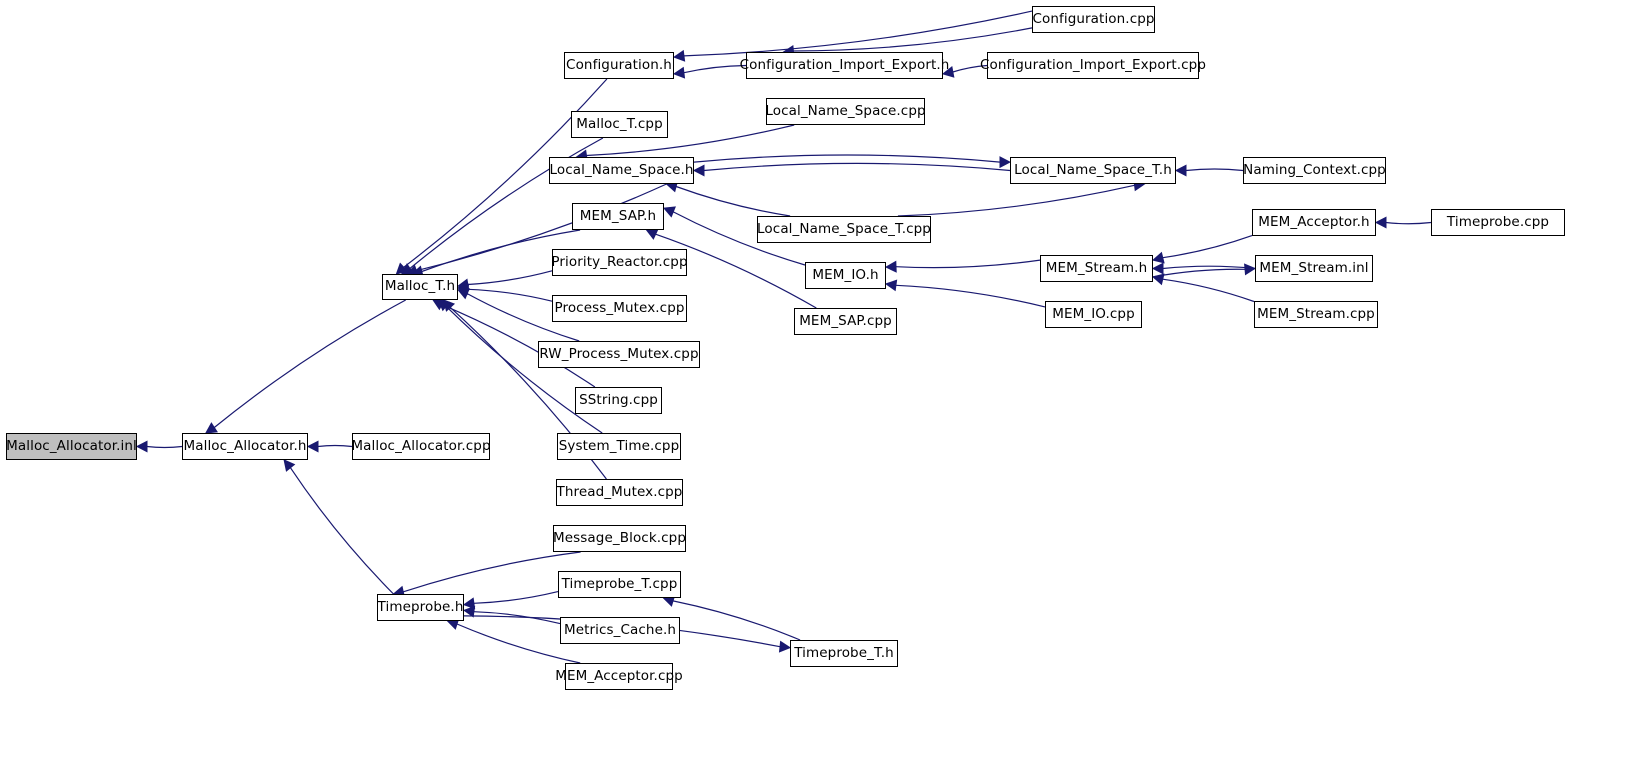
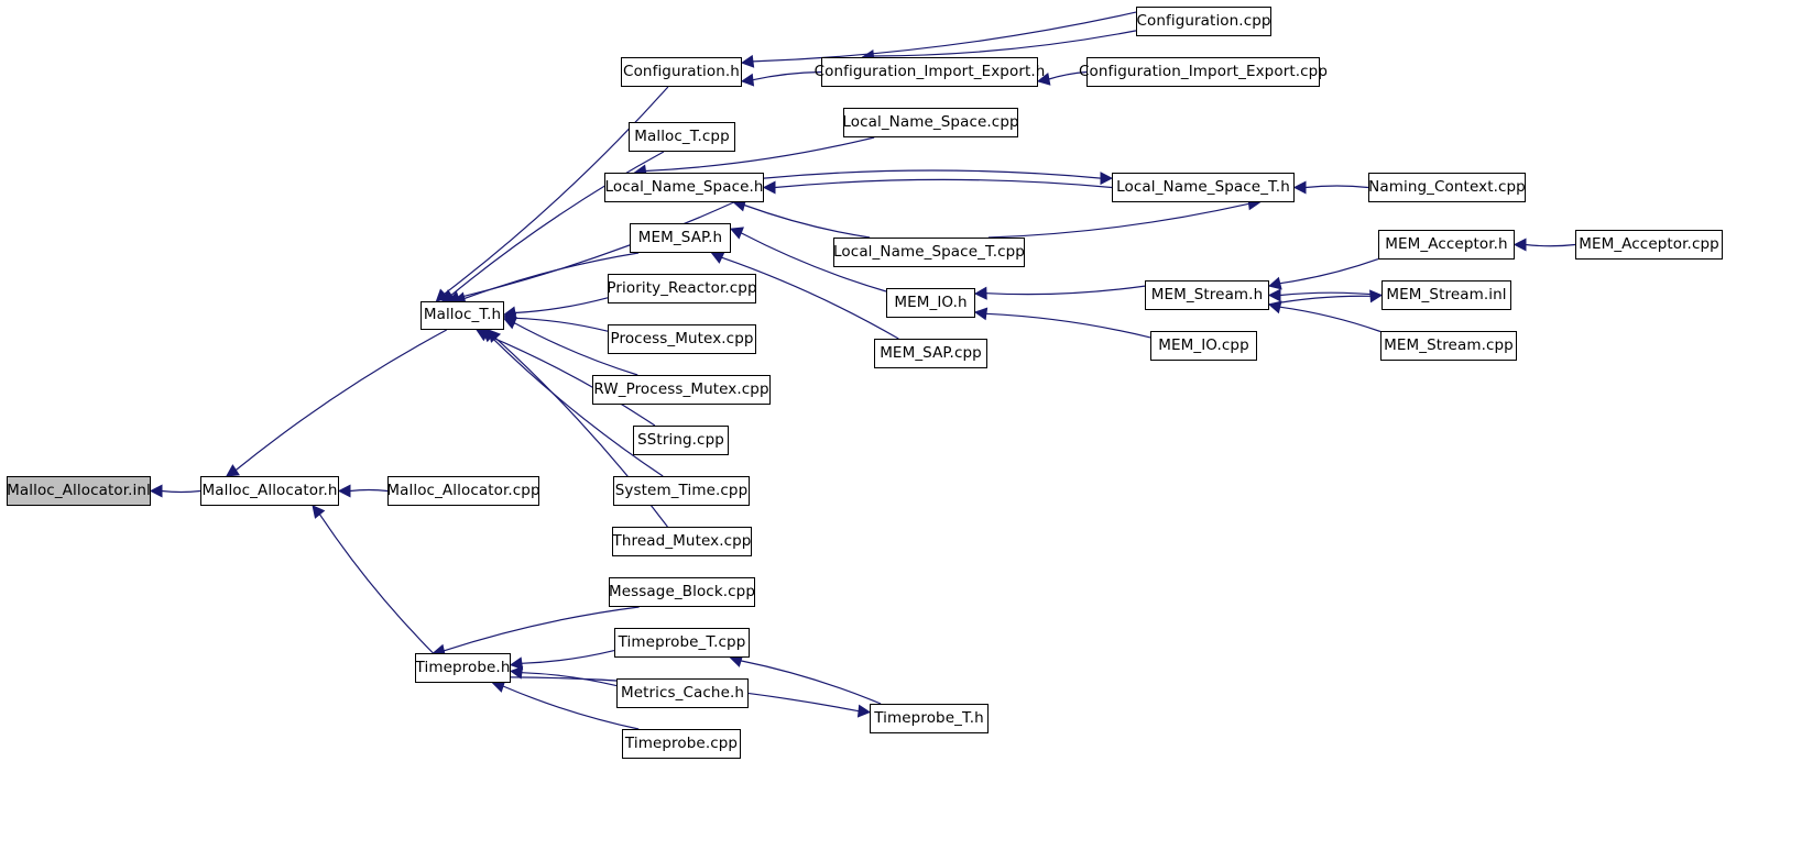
  Configuration.cpp
  Configuration.h
  Configuration_Import_Export.h
  Configuration_Import_Export.cpp
  Local_Name_Space.cpp
  Malloc_T.cpp
  Local_Name_Space.h
  Local_Name_Space_T.h
  Naming_Context.cpp
  MEM_SAP.h
  Local_Name_Space_T.cpp
  MEM_Acceptor.h
- Timeprobe.cpp
+ MEM_Acceptor.cpp
  Priority_Reactor.cpp
  MEM_IO.h
  MEM_Stream.h
  MEM_Stream.inl
  Malloc_T.h
  Process_Mutex.cpp
  MEM_SAP.cpp
  MEM_IO.cpp
  MEM_Stream.cpp
  RW_Process_Mutex.cpp
  SString.cpp
  Malloc_Allocator.inl
  Malloc_Allocator.h
  Malloc_Allocator.cpp
  System_Time.cpp
  Thread_Mutex.cpp
  Message_Block.cpp
  Timeprobe_T.cpp
  Timeprobe.h
  Metrics_Cache.h
  Timeprobe_T.h
- MEM_Acceptor.cpp
+ Timeprobe.cpp
